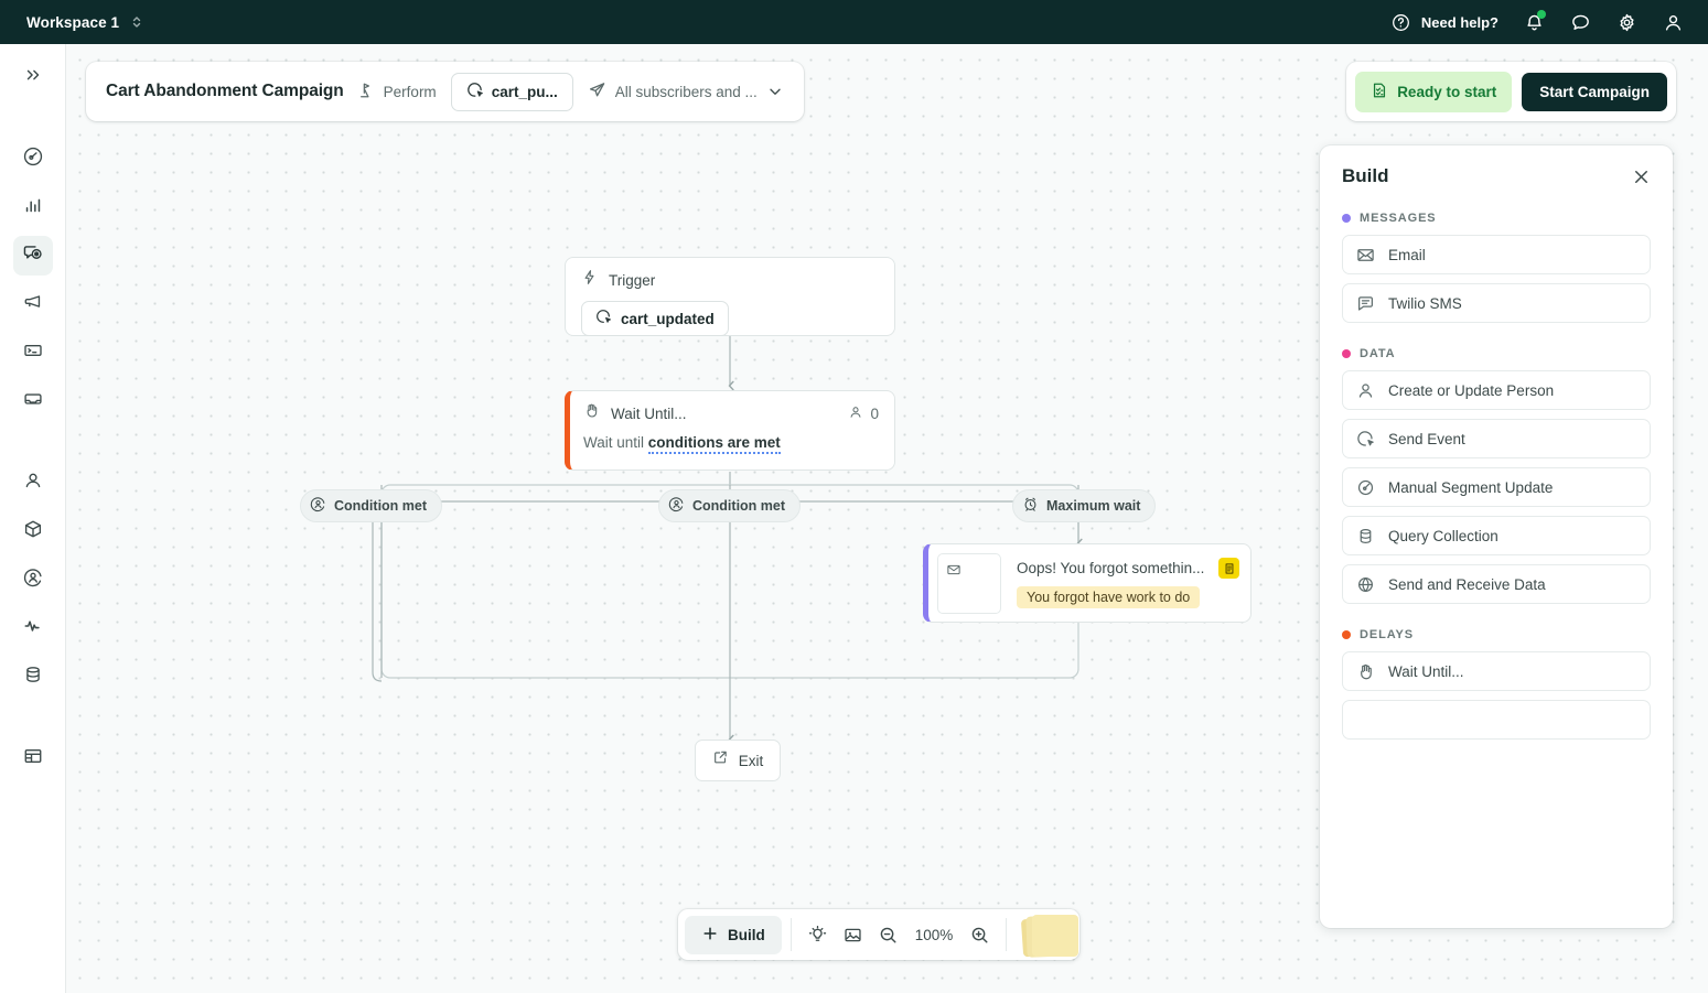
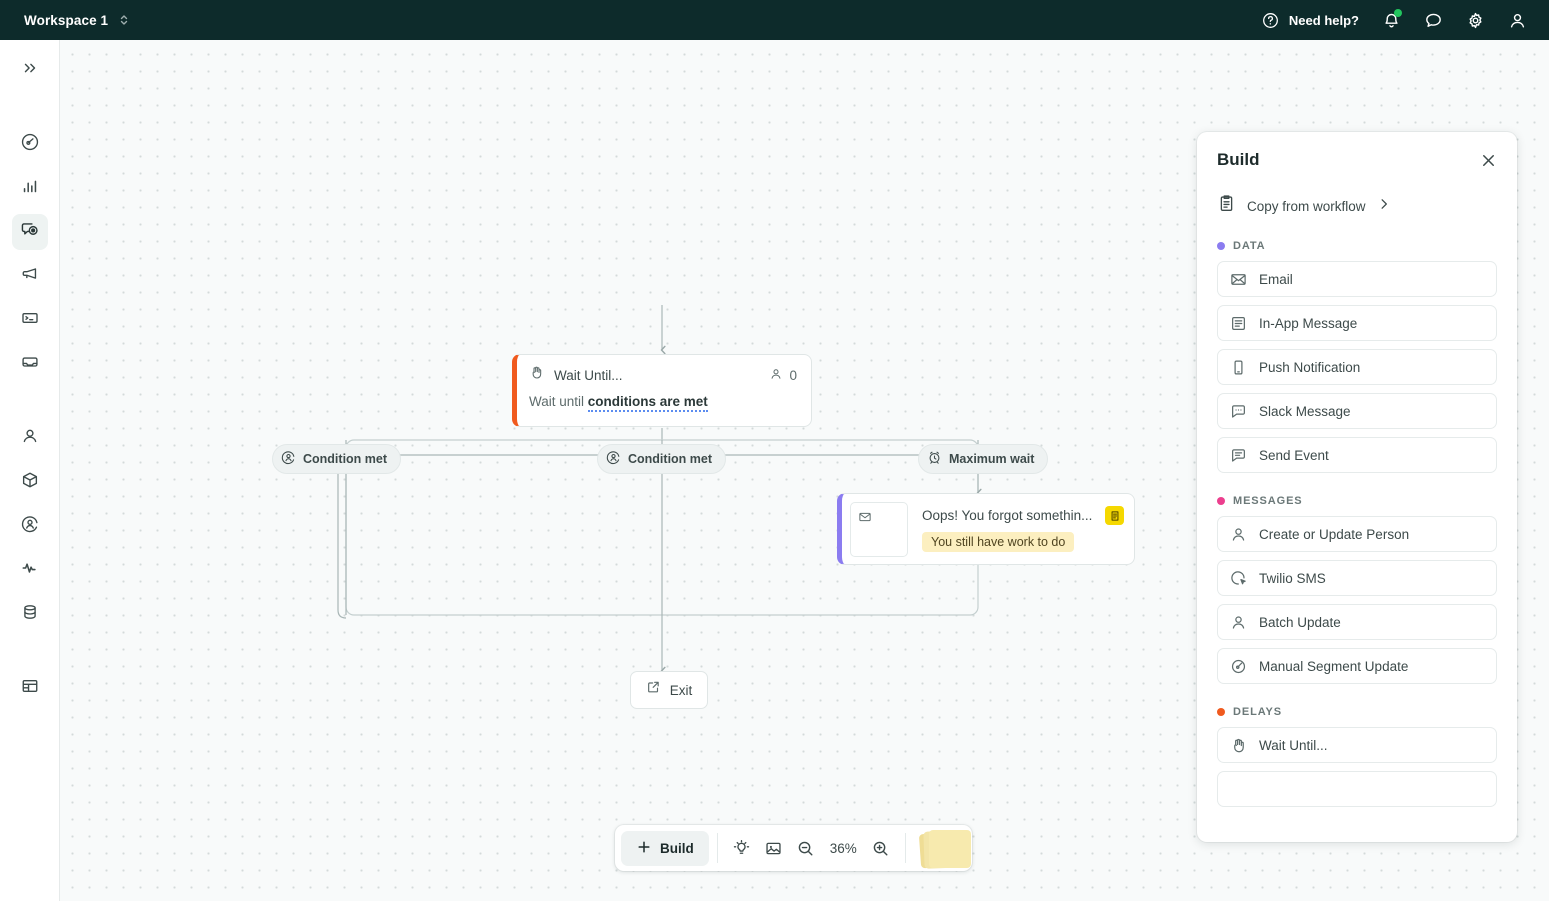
  Workspace 1
  Need help?
- Cart Abandonment Campaign
- Perform
- cart_pu...
- All subscribers and ...
- Ready to start
- Start Campaign
- Trigger
- cart_updated
  Wait Until...
  0
  Wait until conditions are met
  Condition met
  Condition met
  Maximum wait
  Oops! You forgot somethin...
- You forgot have work to do
+ You still have work to do
  Exit
  Build
- 100%
+ 36%
  Build
+ Copy from workflow
- MESSAGES
+ DATA
  Email
+ In-App Message
+ Push Notification
+ Slack Message
- Twilio SMS
+ Send Event
- DATA
+ MESSAGES
  Create or Update Person
- Send Event
+ Twilio SMS
+ Batch Update
  Manual Segment Update
- Query Collection
- Send and Receive Data
  DELAYS
  Wait Until...
